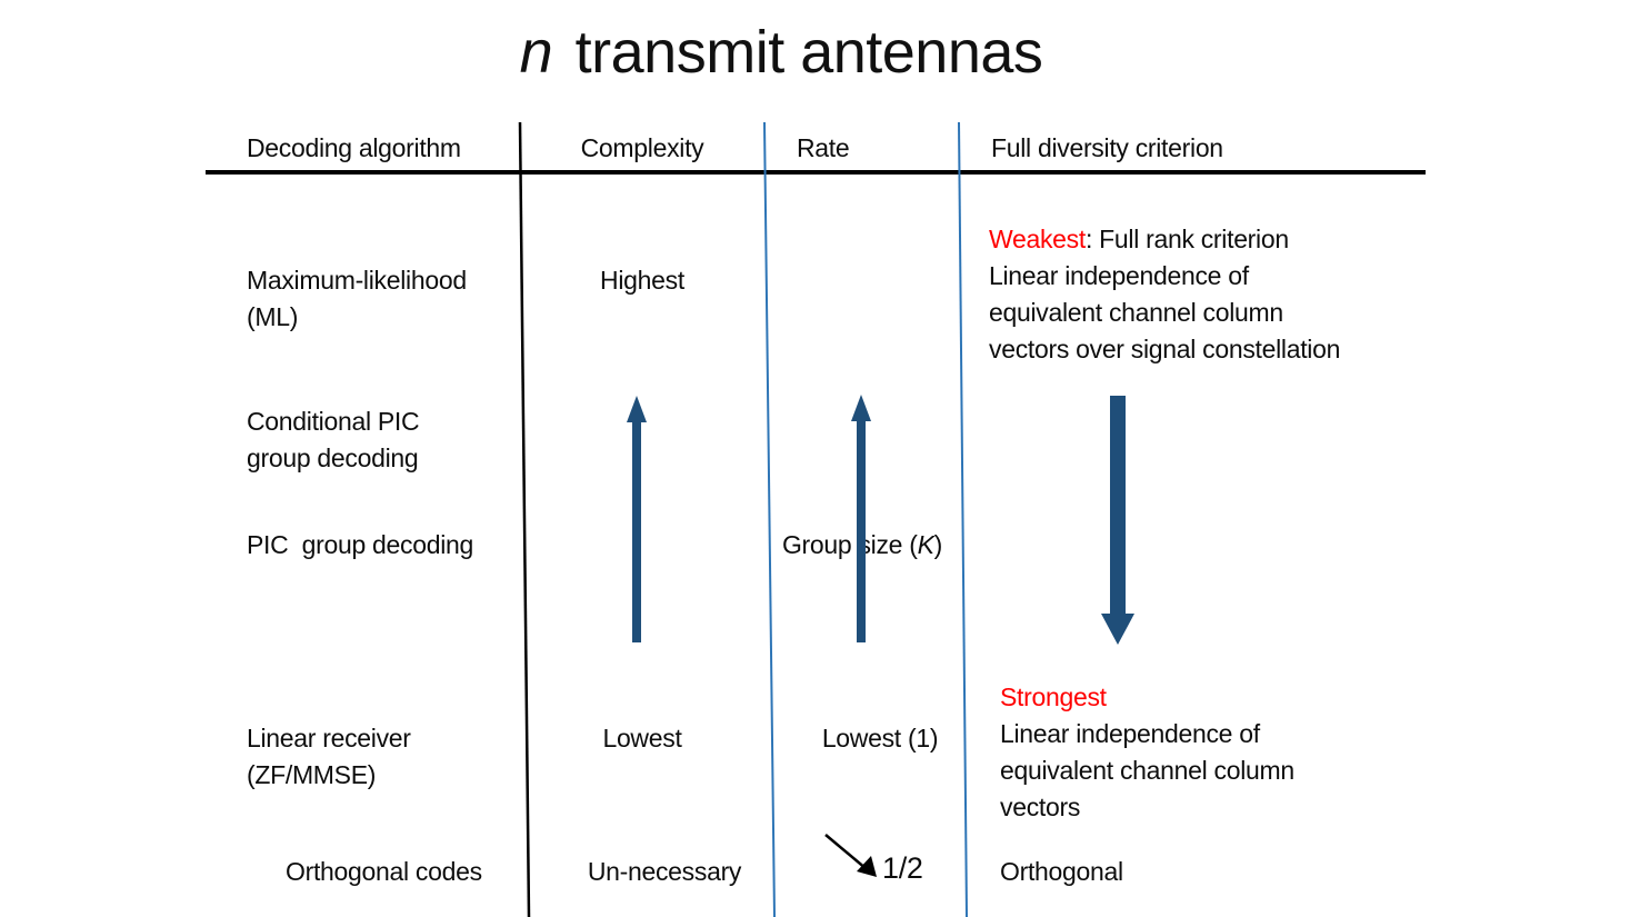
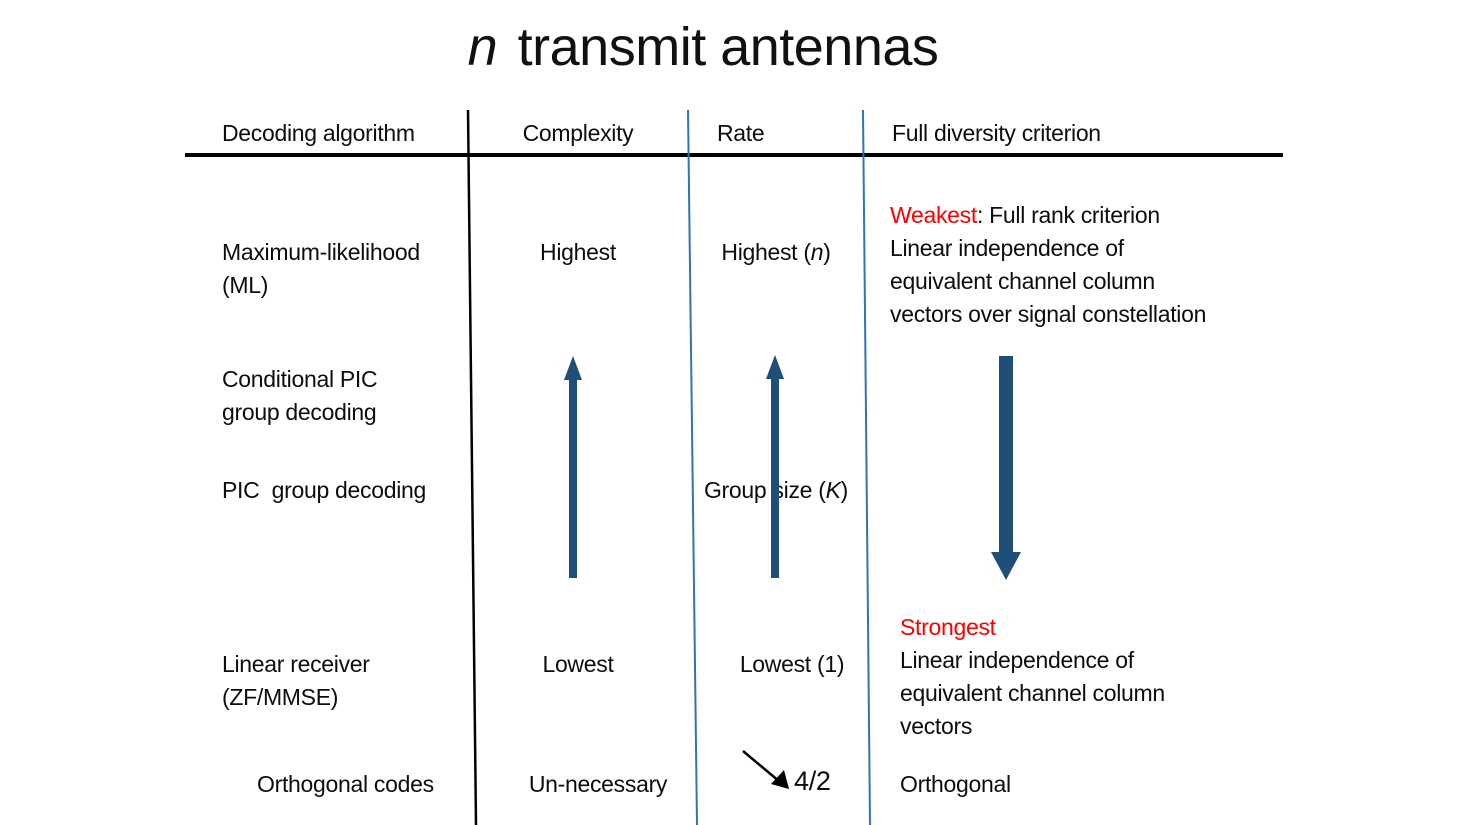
  n transmit antennas
  Decoding algorithm
  Complexity
  Rate
  Full diversity criterion
  Maximum-likelihood
  (ML)
  Highest
+ Highest (n)
  Weakest: Full rank criterion
  Linear independence of
  equivalent channel column
  vectors over signal constellation
  Conditional PIC
  group decoding
  PIC group decoding
  Groupize (K)
  Linear receiver
  (ZF/MMSE)
  Lowest
  Lowest (1)
  Strongest
  Linear independence of
  equivalent channel column
  vectors
  Orthogonal codes
  Un-necessary
- 1/2
+ 4/2
  Orthogonal
